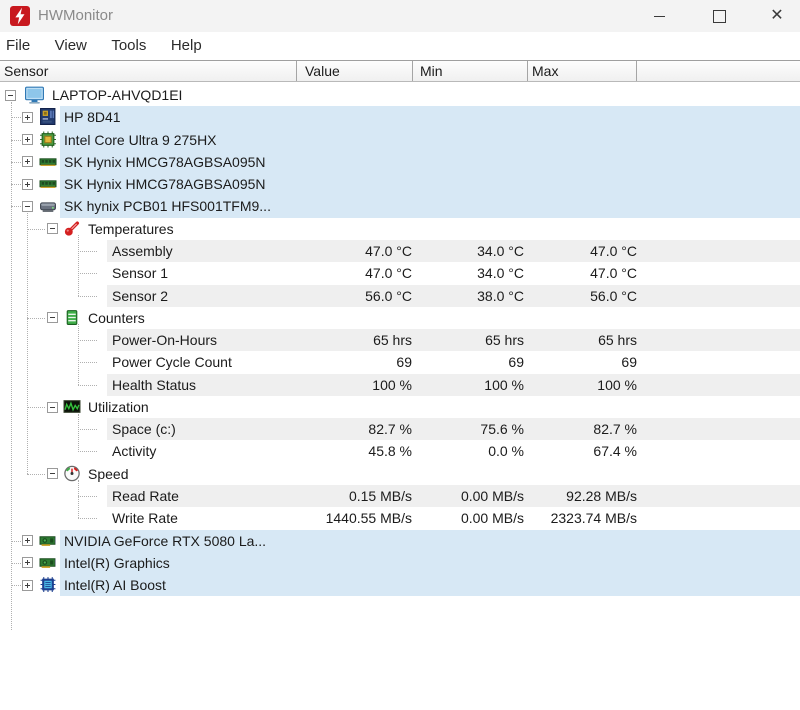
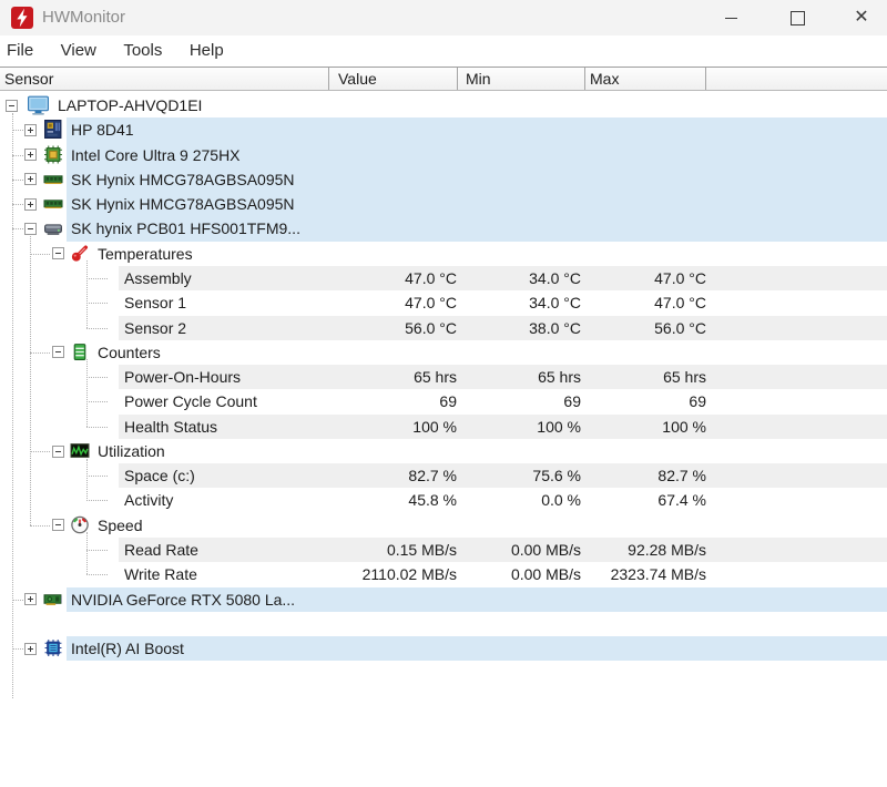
  HWMonitor
  ✕
  File View Tools Help
  Sensor
  Value
  Min
  Max
  LAPTOP-AHVQD1EI
  HP 8D41
  Intel Core Ultra 9 275HX
  SK Hynix HMCG78AGBSA095N
  SK Hynix HMCG78AGBSA095N
  SK hynix PCB01 HFS001TFM9...
  Temperatures
  Assembly
  47.0 °C
  34.0 °C
  47.0 °C
  Sensor 1
  47.0 °C
  34.0 °C
  47.0 °C
  Sensor 2
  56.0 °C
  38.0 °C
  56.0 °C
  Counters
  Power-On-Hours
  65 hrs
  65 hrs
  65 hrs
  Power Cycle Count
  69
  69
  69
  Health Status
  100 %
  100 %
  100 %
  Utilization
  Space (c:)
  82.7 %
  75.6 %
  82.7 %
  Activity
  45.8 %
  0.0 %
  67.4 %
  Speed
  Read Rate
  0.15 MB/s
  0.00 MB/s
  92.28 MB/s
  Write Rate
- 1440.55 MB/s
+ 2110.02 MB/s
  0.00 MB/s
  2323.74 MB/s
  NVIDIA GeForce RTX 5080 La...
- Intel(R) Graphics
  Intel(R) AI Boost
